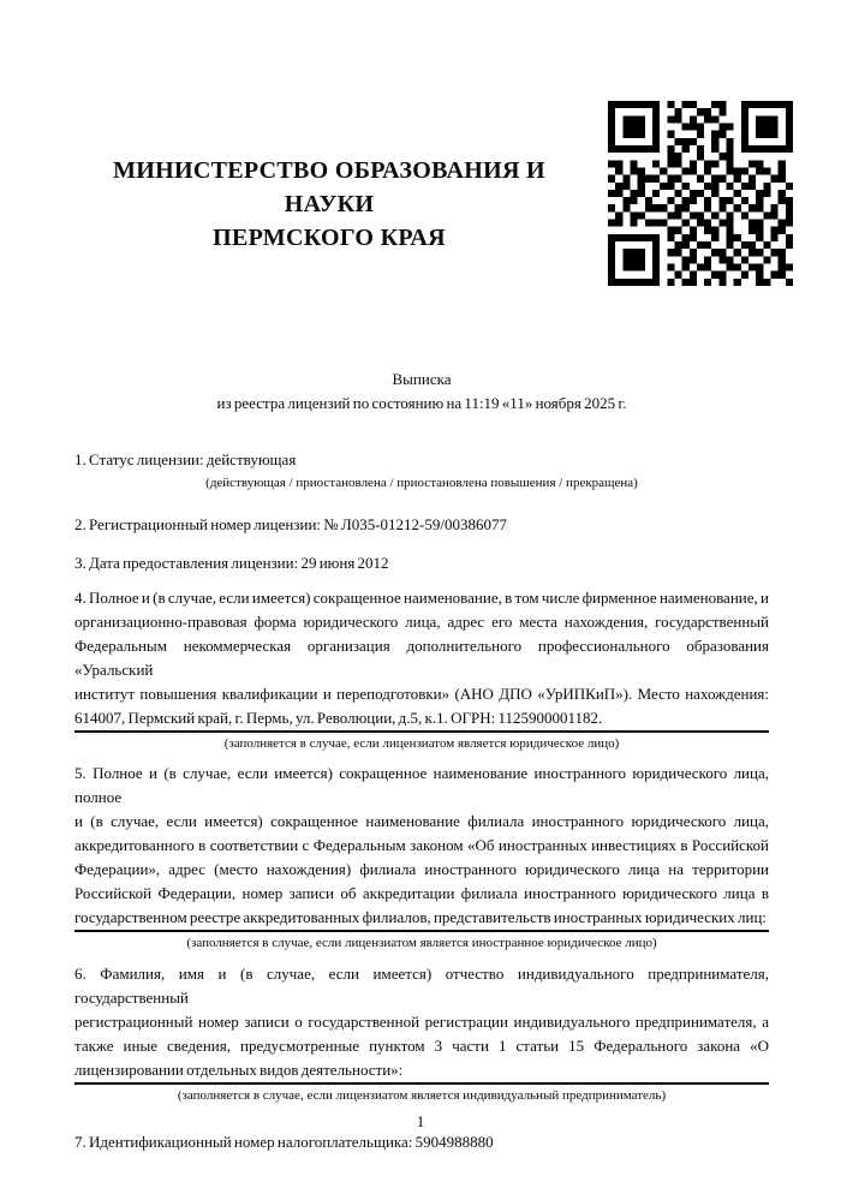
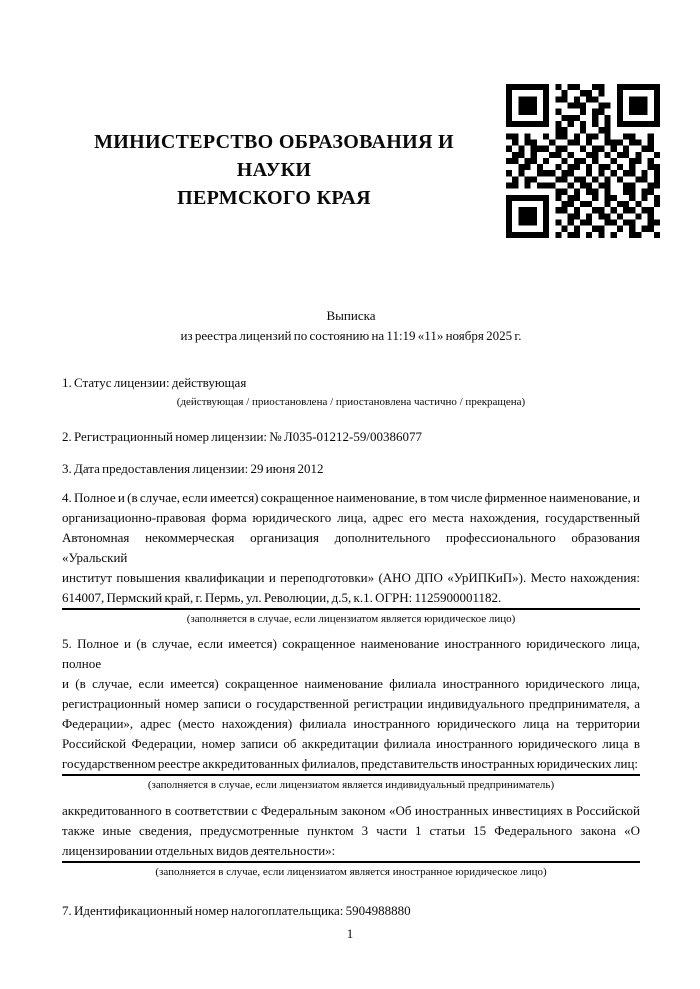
  МИНИСТЕРСТВО ОБРАЗОВАНИЯ И НАУКИ
  ПЕРМСКОГО КРАЯ
  Выписка
  из реестра лицензий по состоянию на 11:19 «11» ноября 2025 г.
  1. Статус лицензии: действующая
- (действующая / приостановлена / приостановлена повышения / прекращена)
+ (действующая / приостановлена / приостановлена частично / прекращена)
  2. Регистрационный номер лицензии: № Л035-01212-59/00386077
  3. Дата предоставления лицензии: 29 июня 2012
  4. Полное и (в случае, если имеется) сокращенное наименование, в том числе фирменное наименование, и
  организационно-правовая форма юридического лица, адрес его места нахождения, государственный
- Федеральным некоммерческая организация дополнительного профессионального образования «Уральский
+ Автономная некоммерческая организация дополнительного профессионального образования «Уральский
  институт повышения квалификации и переподготовки» (АНО ДПО «УрИПКиП»). Место нахождения:
  614007, Пермский край, г. Пермь, ул. Революции, д.5, к.1. ОГРН: 1125900001182.
  (заполняется в случае, если лицензиатом является юридическое лицо)
  5. Полное и (в случае, если имеется) сокращенное наименование иностранного юридического лица, полное
  и (в случае, если имеется) сокращенное наименование филиала иностранного юридического лица,
- аккредитованного в соответствии с Федеральным законом «Об иностранных инвестициях в Российской
+ регистрационный номер записи о государственной регистрации индивидуального предпринимателя, а
  Федерации», адрес (место нахождения) филиала иностранного юридического лица на территории
  Российской Федерации, номер записи об аккредитации филиала иностранного юридического лица в
  государственном реестре аккредитованных филиалов, представительств иностранных юридических лиц:
- (заполняется в случае, если лицензиатом является иностранное юридическое лицо)
+ (заполняется в случае, если лицензиатом является индивидуальный предприниматель)
- 6. Фамилия, имя и (в случае, если имеется) отчество индивидуального предпринимателя, государственный
- регистрационный номер записи о государственной регистрации индивидуального предпринимателя, а
+ аккредитованного в соответствии с Федеральным законом «Об иностранных инвестициях в Российской
  также иные сведения, предусмотренные пунктом 3 части 1 статьи 15 Федерального закона «О
  лицензировании отдельных видов деятельности»:
- (заполняется в случае, если лицензиатом является индивидуальный предприниматель)
+ (заполняется в случае, если лицензиатом является иностранное юридическое лицо)
  7. Идентификационный номер налогоплательщика: 5904988880
  1
